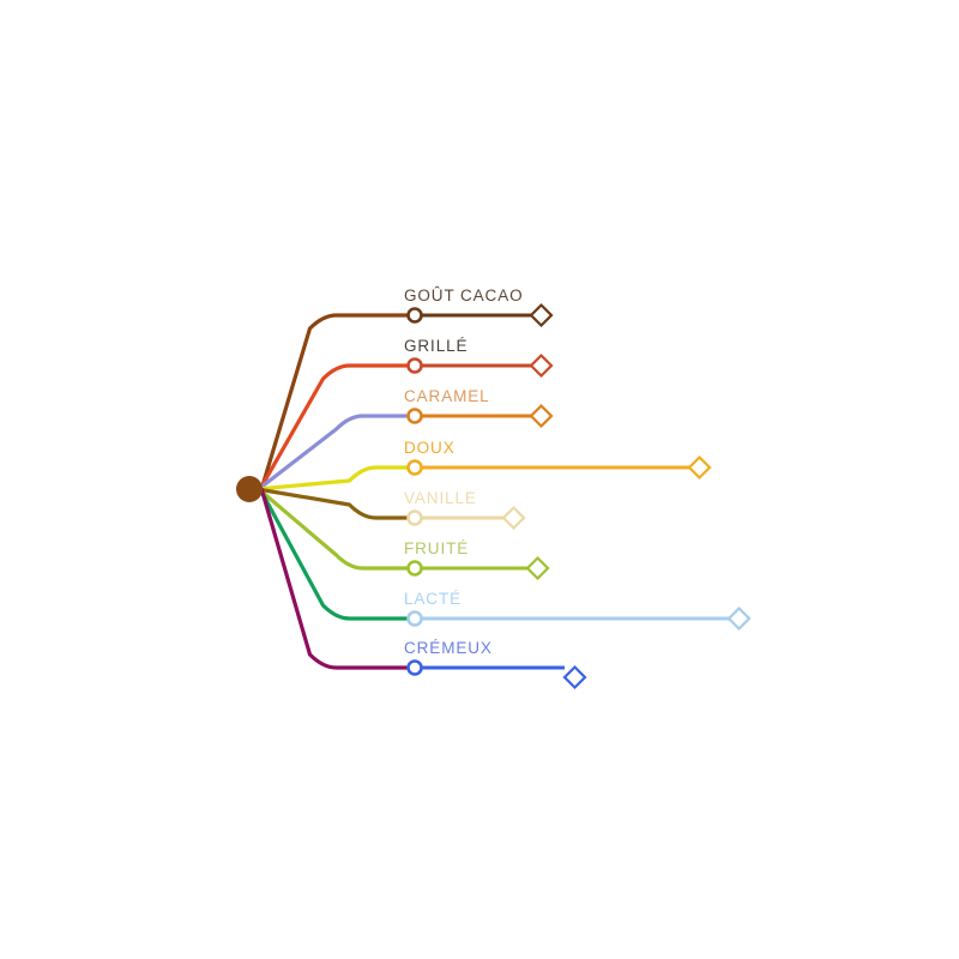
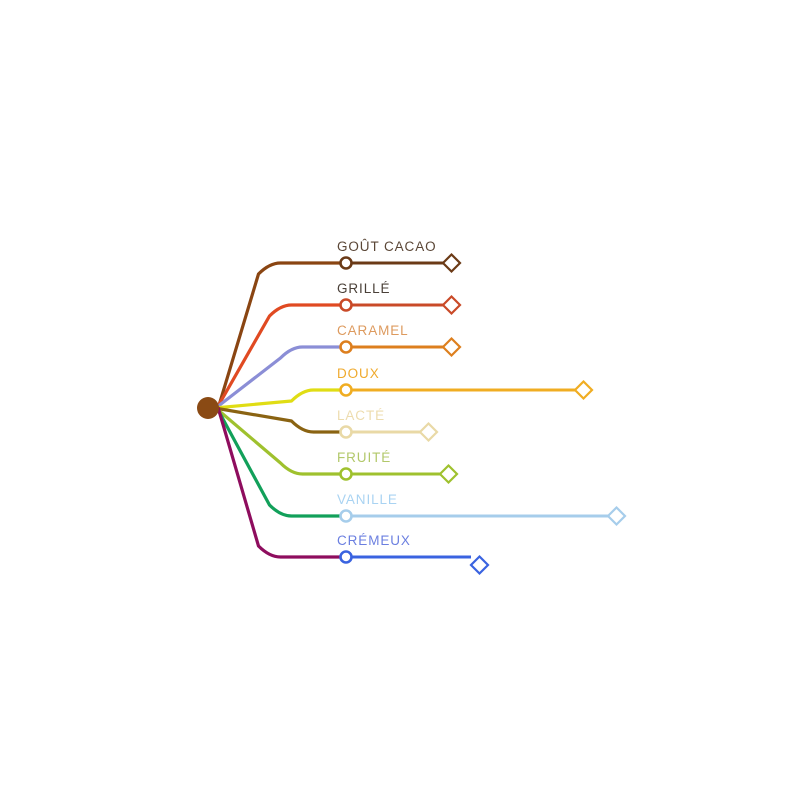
  GOÛT CACAO
  GRILLÉ
  CARAMEL
  DOUX
- VANILLE
+ LACTÉ
  FRUITÉ
- LACTÉ
+ VANILLE
  CRÉMEUX
